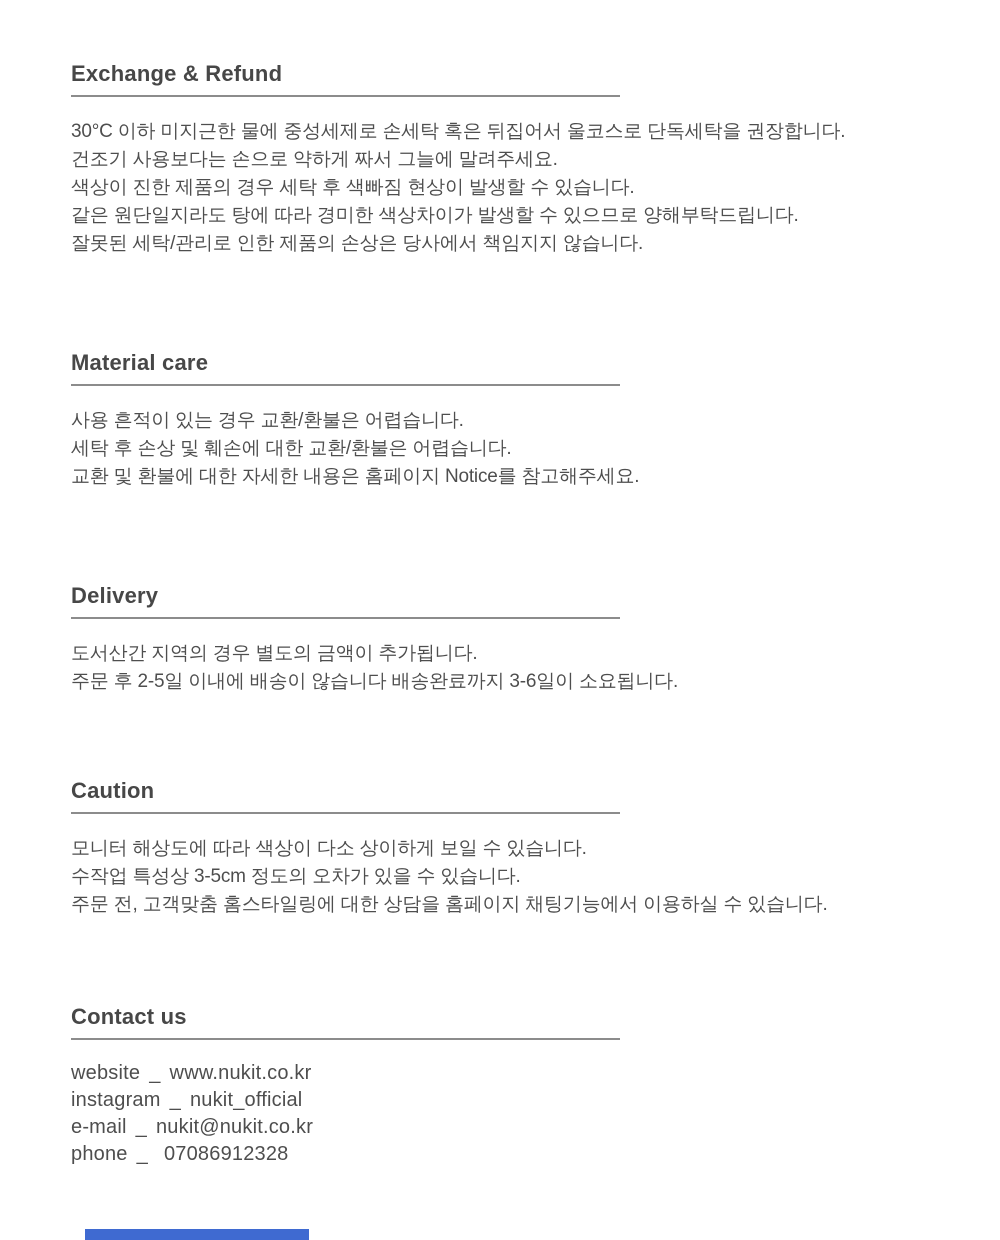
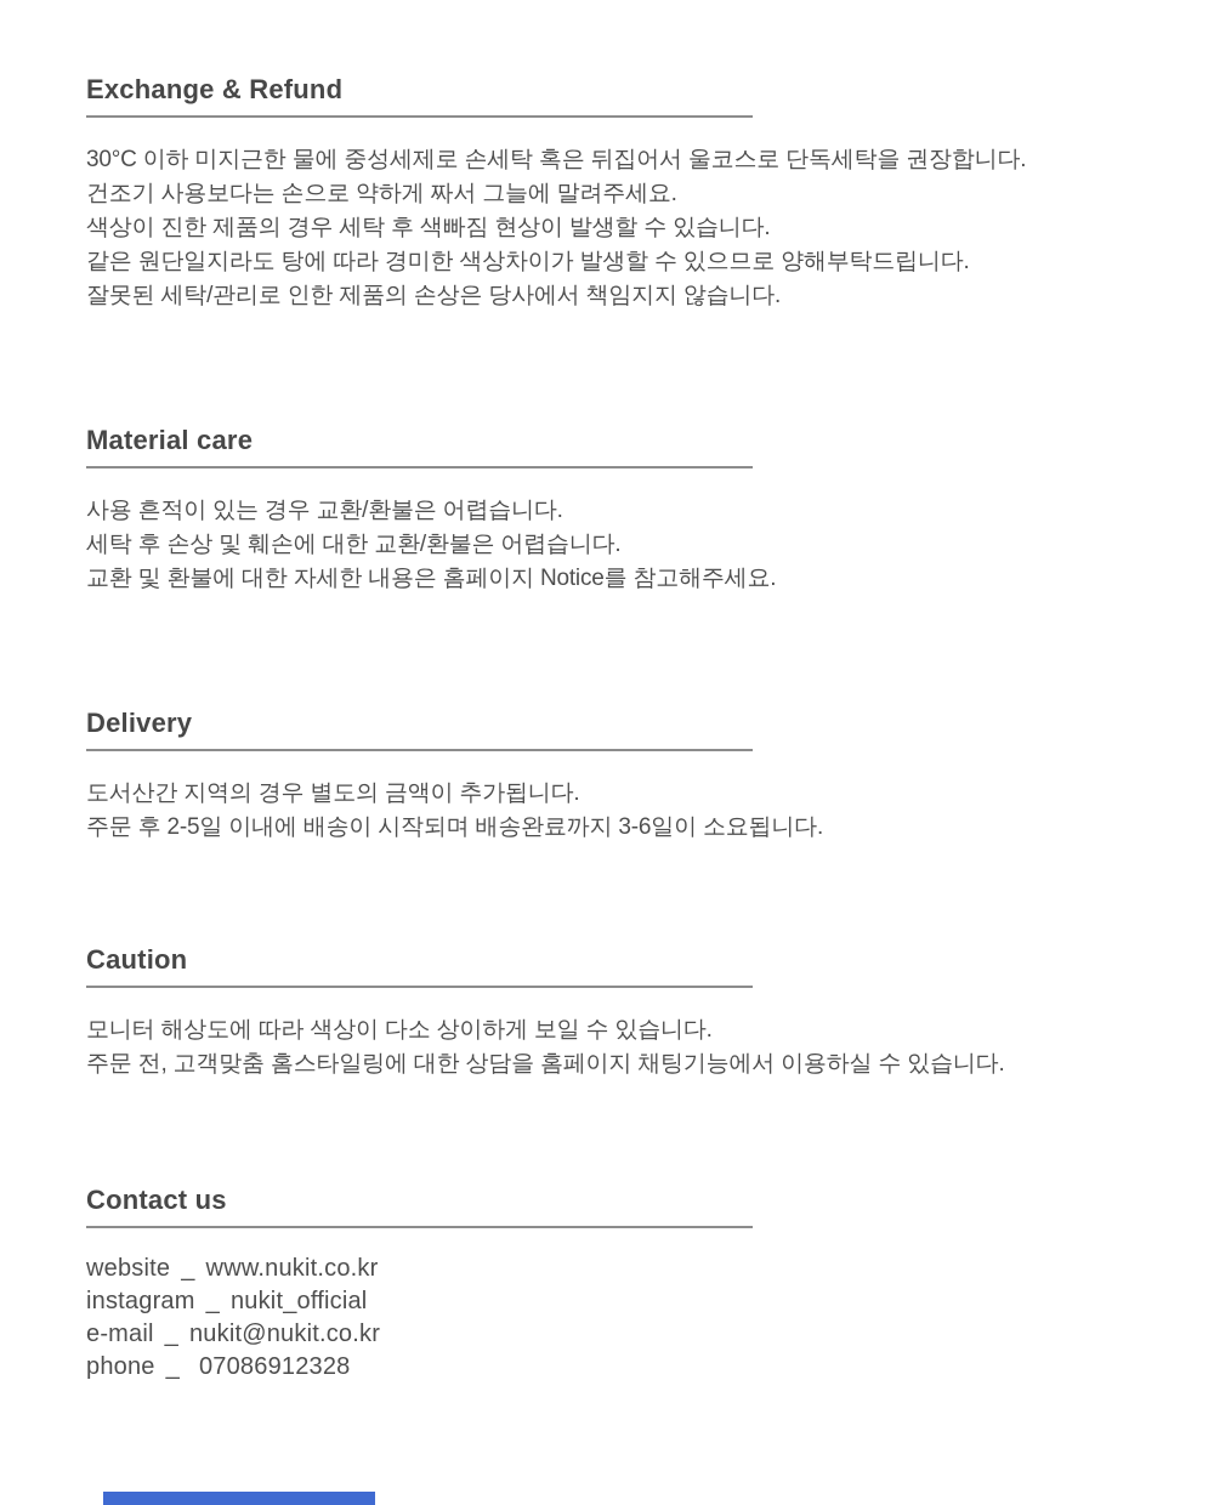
  Exchange & Refund
  30°C 이하 미지근한 물에 중성세제로 손세탁 혹은 뒤집어서 울코스로 단독세탁을 권장합니다.
  건조기 사용보다는 손으로 약하게 짜서 그늘에 말려주세요.
  색상이 진한 제품의 경우 세탁 후 색빠짐 현상이 발생할 수 있습니다.
  같은 원단일지라도 탕에 따라 경미한 색상차이가 발생할 수 있으므로 양해부탁드립니다.
  잘못된 세탁/관리로 인한 제품의 손상은 당사에서 책임지지 않습니다.
  Material care
  사용 흔적이 있는 경우 교환/환불은 어렵습니다.
  세탁 후 손상 및 훼손에 대한 교환/환불은 어렵습니다.
  교환 및 환불에 대한 자세한 내용은 홈페이지 Notice를 참고해주세요.
  Delivery
  도서산간 지역의 경우 별도의 금액이 추가됩니다.
- 주문 후 2-5일 이내에 배송이 않습니다 배송완료까지 3-6일이 소요됩니다.
+ 주문 후 2-5일 이내에 배송이 시작되며 배송완료까지 3-6일이 소요됩니다.
  Caution
  모니터 해상도에 따라 색상이 다소 상이하게 보일 수 있습니다.
- 수작업 특성상 3-5cm 정도의 오차가 있을 수 있습니다.
  주문 전, 고객맞춤 홈스타일링에 대한 상담을 홈페이지 채팅기능에서 이용하실 수 있습니다.
  Contact us
  website _ www.nukit.co.kr
  instagram _ nukit_official
  e-mail _ nukit@nukit.co.kr
  phone _ 07086912328
